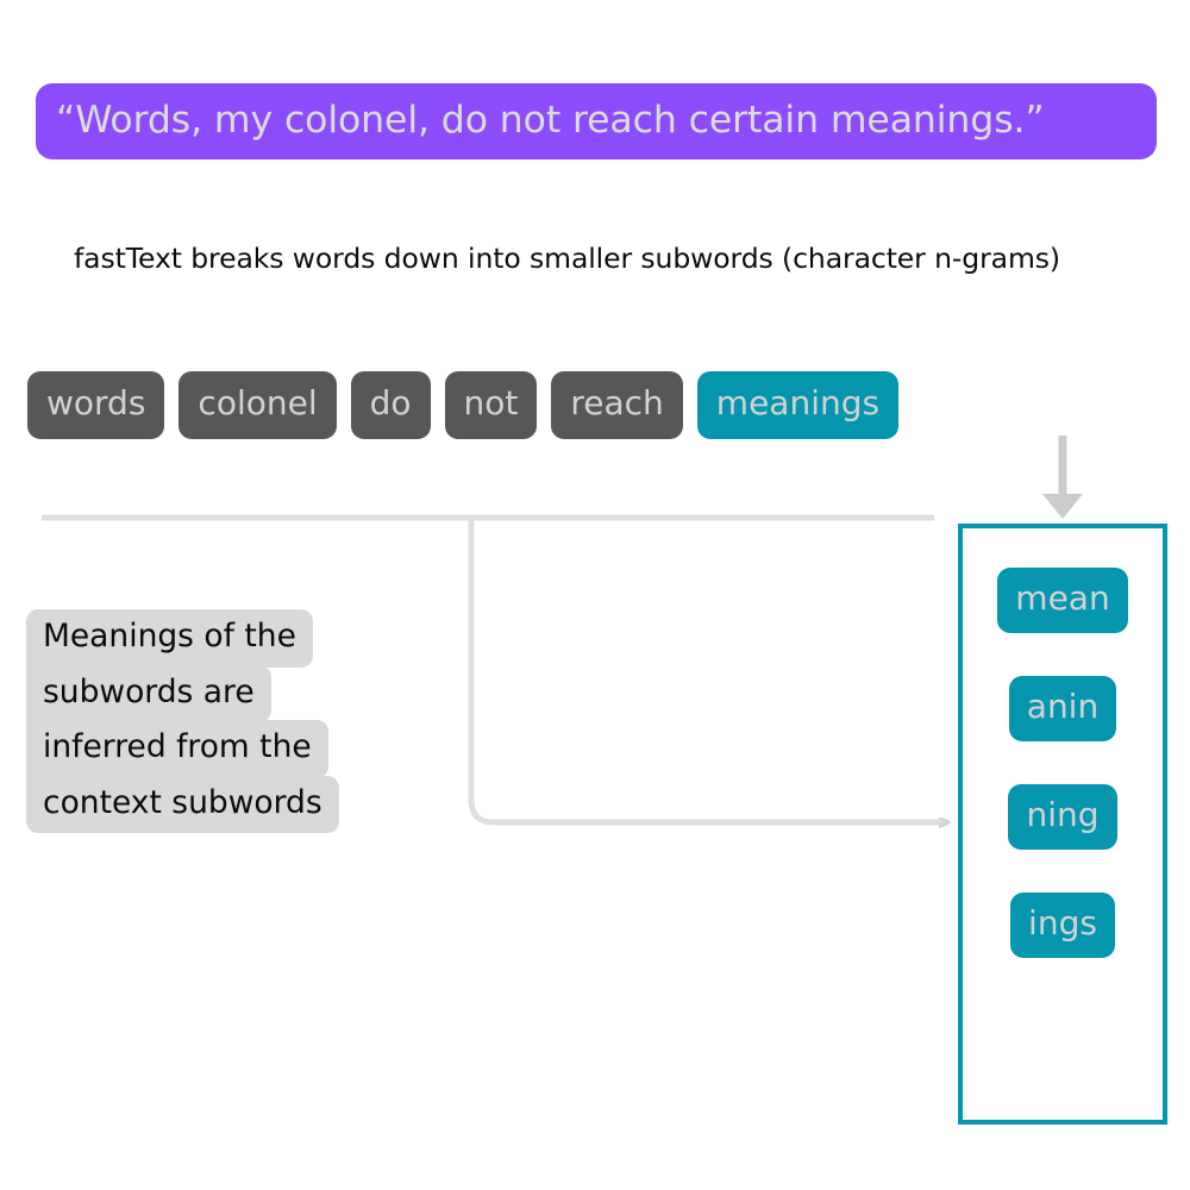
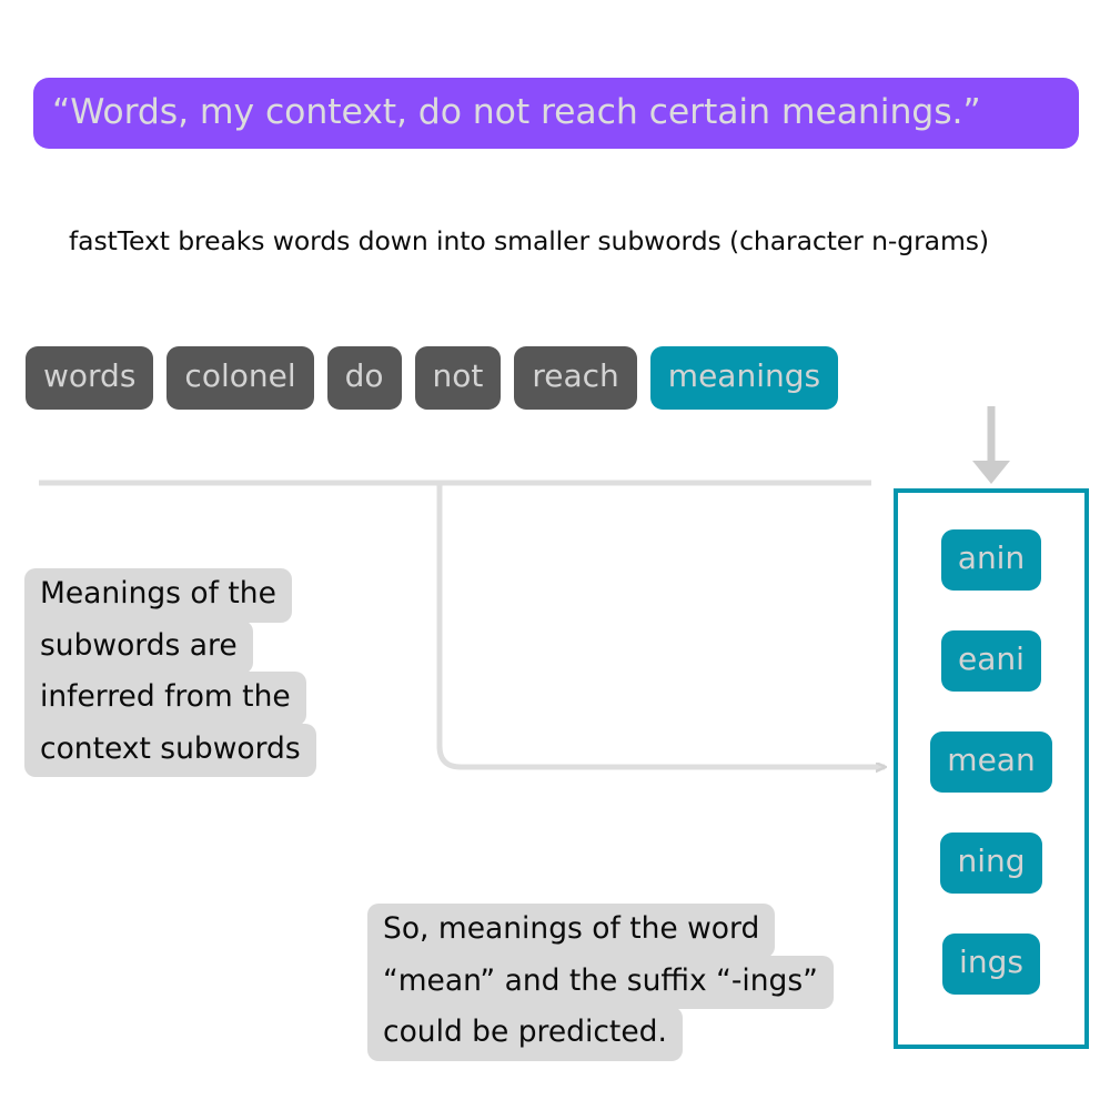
- “Words, my colonel, do not reach certain meanings.”
+ “Words, my context, do not reach certain meanings.”
  fastText breaks words down into smaller subwords (character n-grams)
  words
  colonel
  do
  not
  reach
  meanings
- mean
+ anin
+ eani
- anin
+ mean
  ning
  ings
  Meanings of the
  subwords are
  inferred from the
  context subwords
+ So, meanings of the word
+ “mean” and the suffix “-ings”
+ could be predicted.
